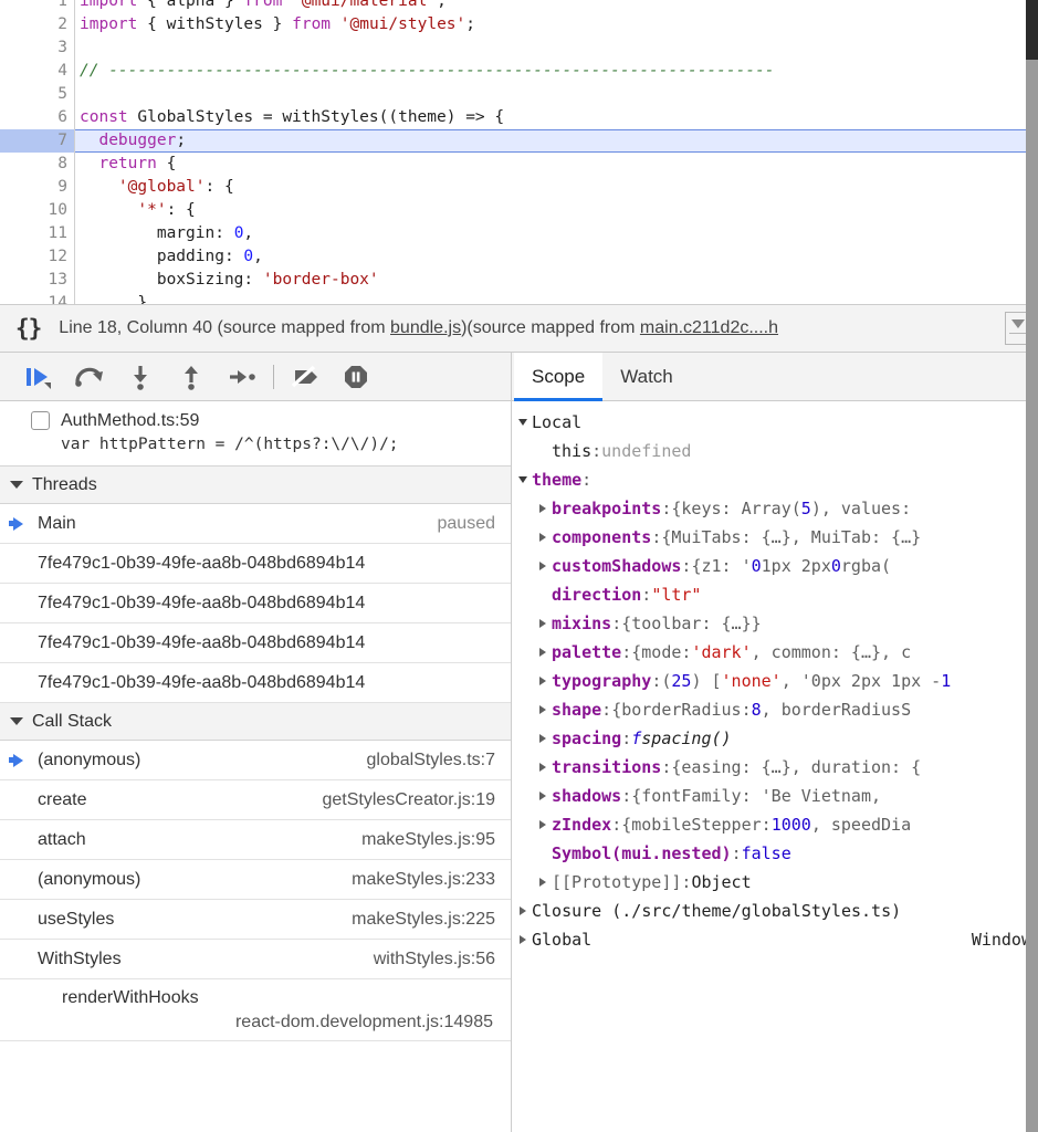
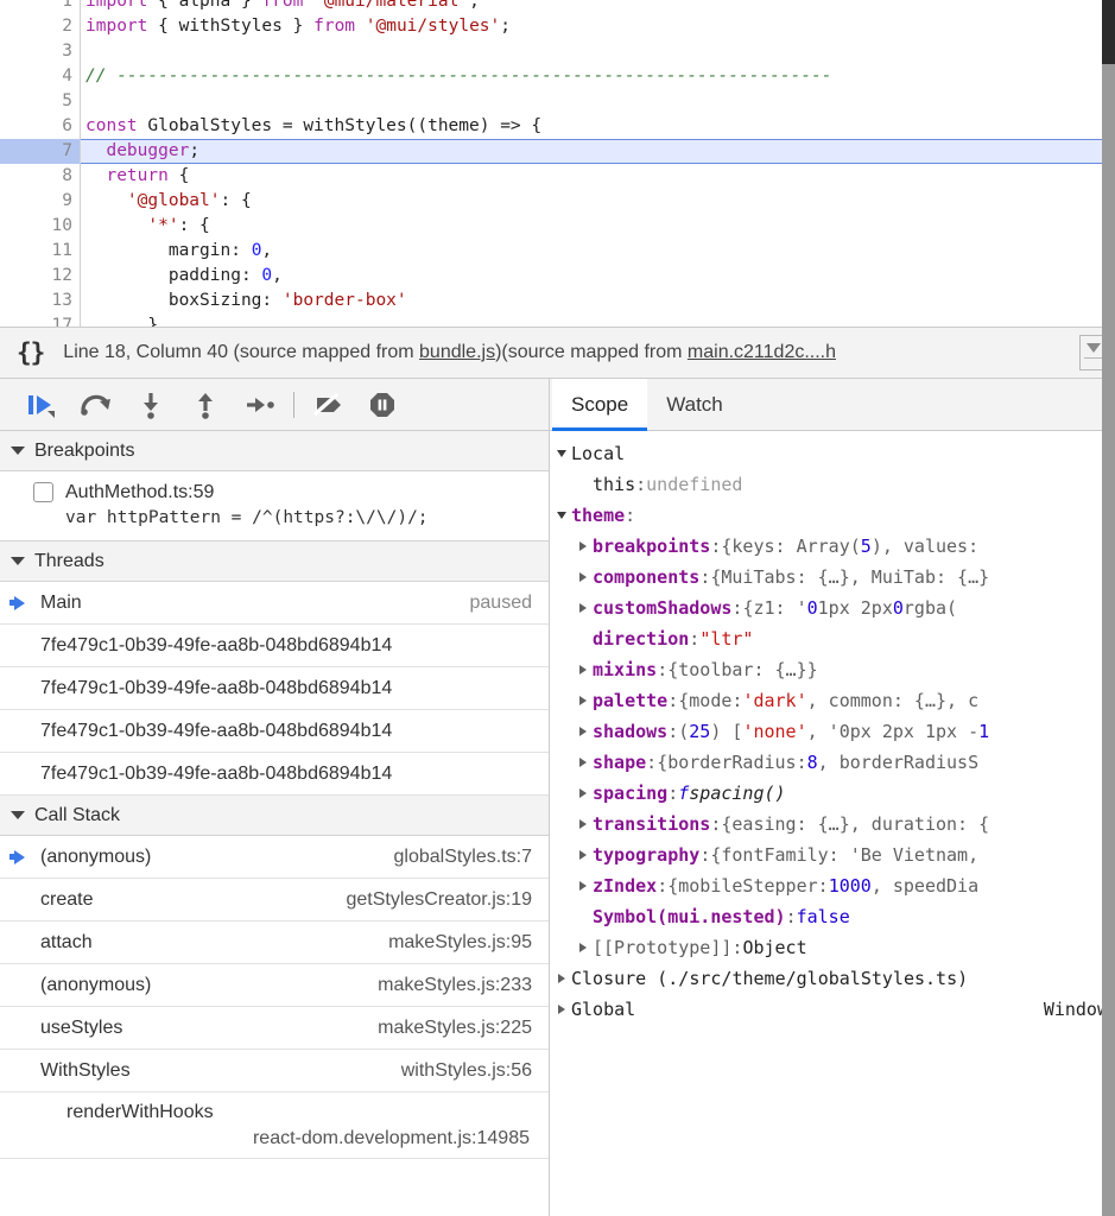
  1
  import { alpha } from '@mui/material';
  2
  import { withStyles } from '@mui/styles';
  3
  4
  // ---------------------------------------------------------------------
  5
  6
  const GlobalStyles = withStyles((theme) => {
  7
  debugger;
  8
  return {
  9
  '@global': {
  10
  '*': {
  11
  margin: 0,
  12
  padding: 0,
  13
  boxSizing: 'border-box'
- 14
+ 17
  }
  {}
  Line 18, Column 40 (source mapped from bundle.js)(source mapped from main.c211d2c....h
+ Breakpoints
  AuthMethod.ts:59
  var httpPattern = /^(https?:\/\/)/;
  Threads
  Main
  paused
  7fe479c1-0b39-49fe-aa8b-048bd6894b14
  7fe479c1-0b39-49fe-aa8b-048bd6894b14
  7fe479c1-0b39-49fe-aa8b-048bd6894b14
  7fe479c1-0b39-49fe-aa8b-048bd6894b14
  Call Stack
  (anonymous)
  globalStyles.ts:7
  create
  getStylesCreator.js:19
  attach
  makeStyles.js:95
  (anonymous)
  makeStyles.js:233
  useStyles
  makeStyles.js:225
  WithStyles
  withStyles.js:56
  renderWithHooks
  react-dom.development.js:14985
  Scope
  Watch
  Local
  this
  :
  undefined
  theme
  :
  breakpoints
  :
  {keys: Array(
  5
  ), values:
  components
  :
  {MuiTabs: {…}, MuiTab: {…}
  customShadows
  :
  {z1: '
  0
  1px 2px
  0
  rgba(
  direction
  :
  "ltr"
  mixins
  :
  {toolbar: {…}}
  palette
  :
  {mode:
  'dark'
  , common: {…}, c
- typography
+ shadows
  :
  (
  25
  ) [
  'none'
  , '0px 2px 1px -
  1
  shape
  :
  {borderRadius:
  8
  , borderRadiusS
  spacing
  :
  f
  spacing()
  transitions
  :
  {easing: {…}, duration: {
- shadows
+ typography
  :
  {fontFamily: 'Be Vietnam,
  zIndex
  :
  {mobileStepper:
  1000
  , speedDia
  Symbol(mui.nested)
  :
  false
  [[Prototype]]
  :
  Object
  Closure (./src/theme/globalStyles.ts)
  Global
  Windo
